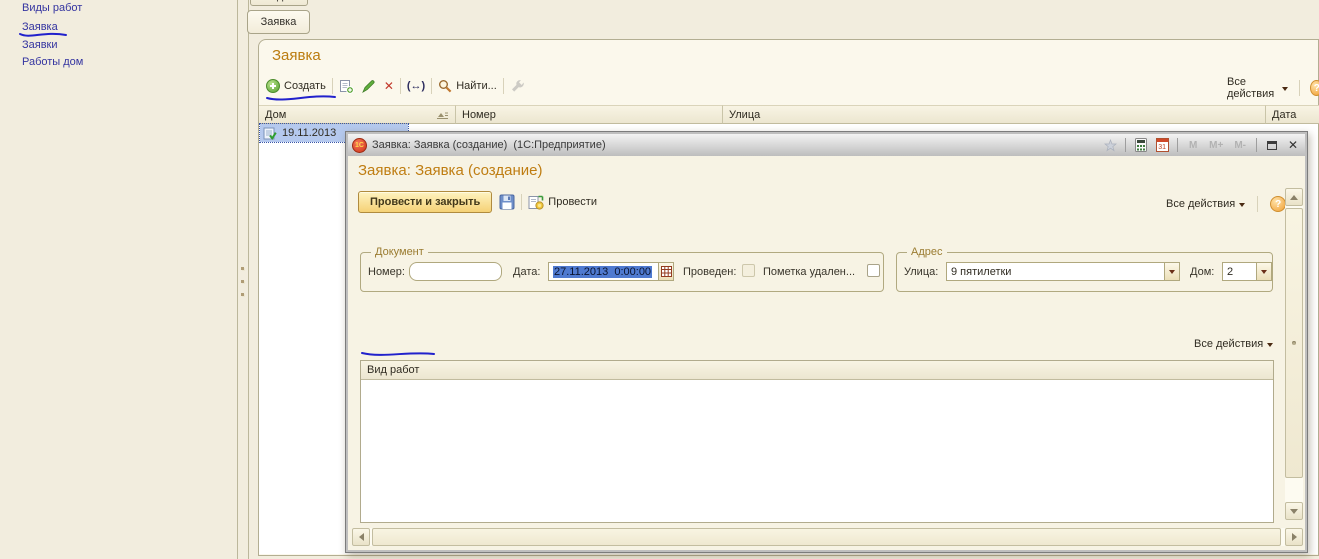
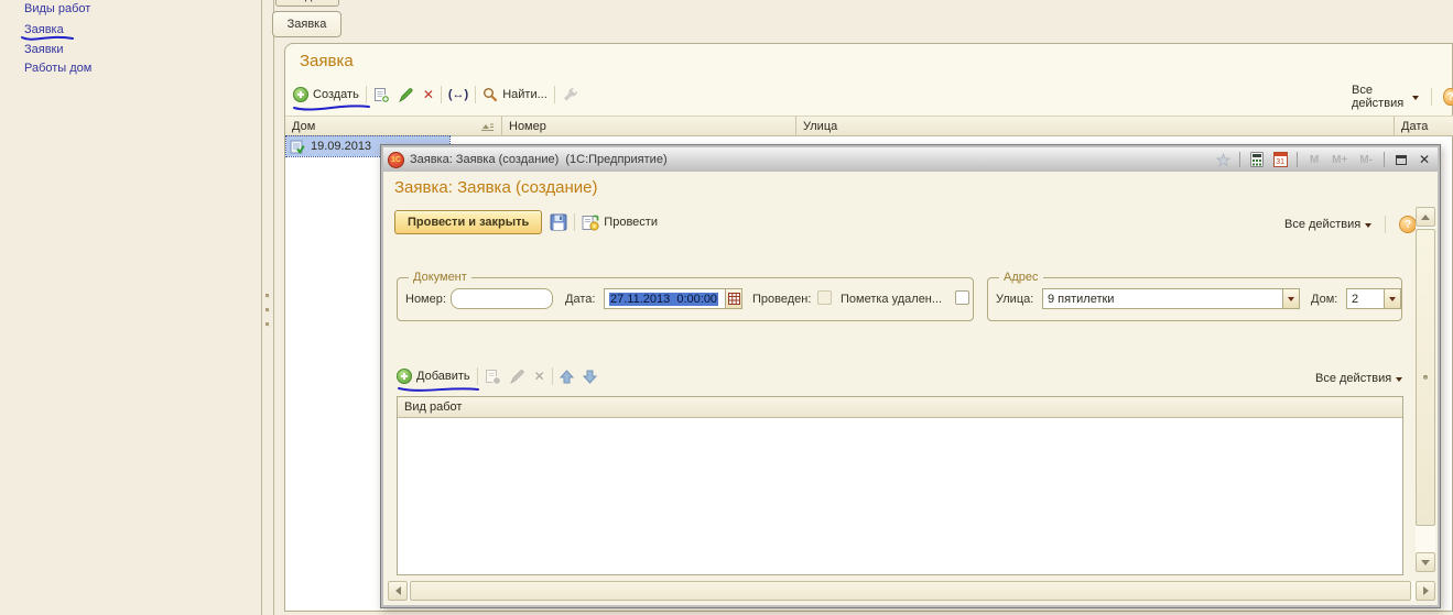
  Виды работ
  Заявка
  Заявки
  Работы дом
  Заявка
  Заявка
  Создать
  (↔)
  Найти...
  Все действия
  ?
  Дом
  Номер
  Улица
  Дата
- 19.11.2013
+ 19.09.2013
  Заявка: Заявка (создание) (1С:Предприятие)
  M
  M+
  M-
  Заявка: Заявка (создание)
  Провести и закрыть
  Провести
  Все действия
  ?
  Документ
  Номер:
  Дата:
  27.11.2013 0:00:00
  Проведен:
  Пометка удален...
  Адрес
  Улица:
  9 пятилетки
  Дом:
  2
+ Добавить
  Все действия
  Вид работ
